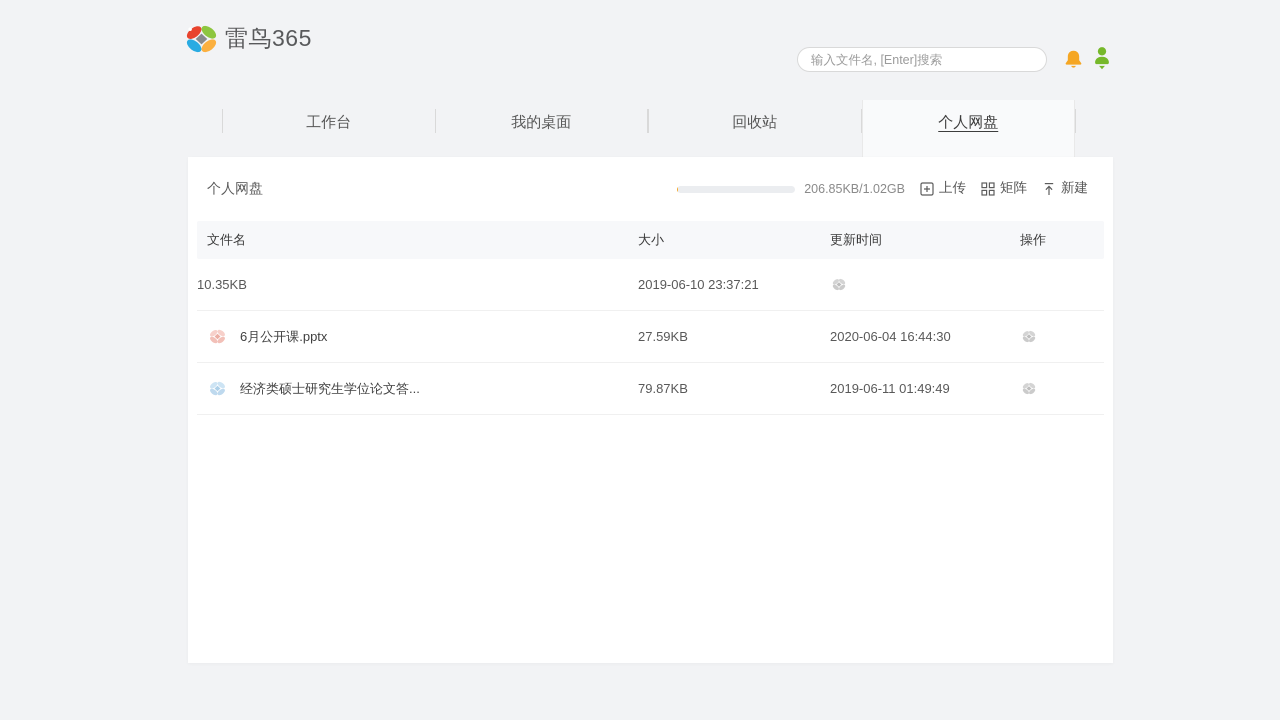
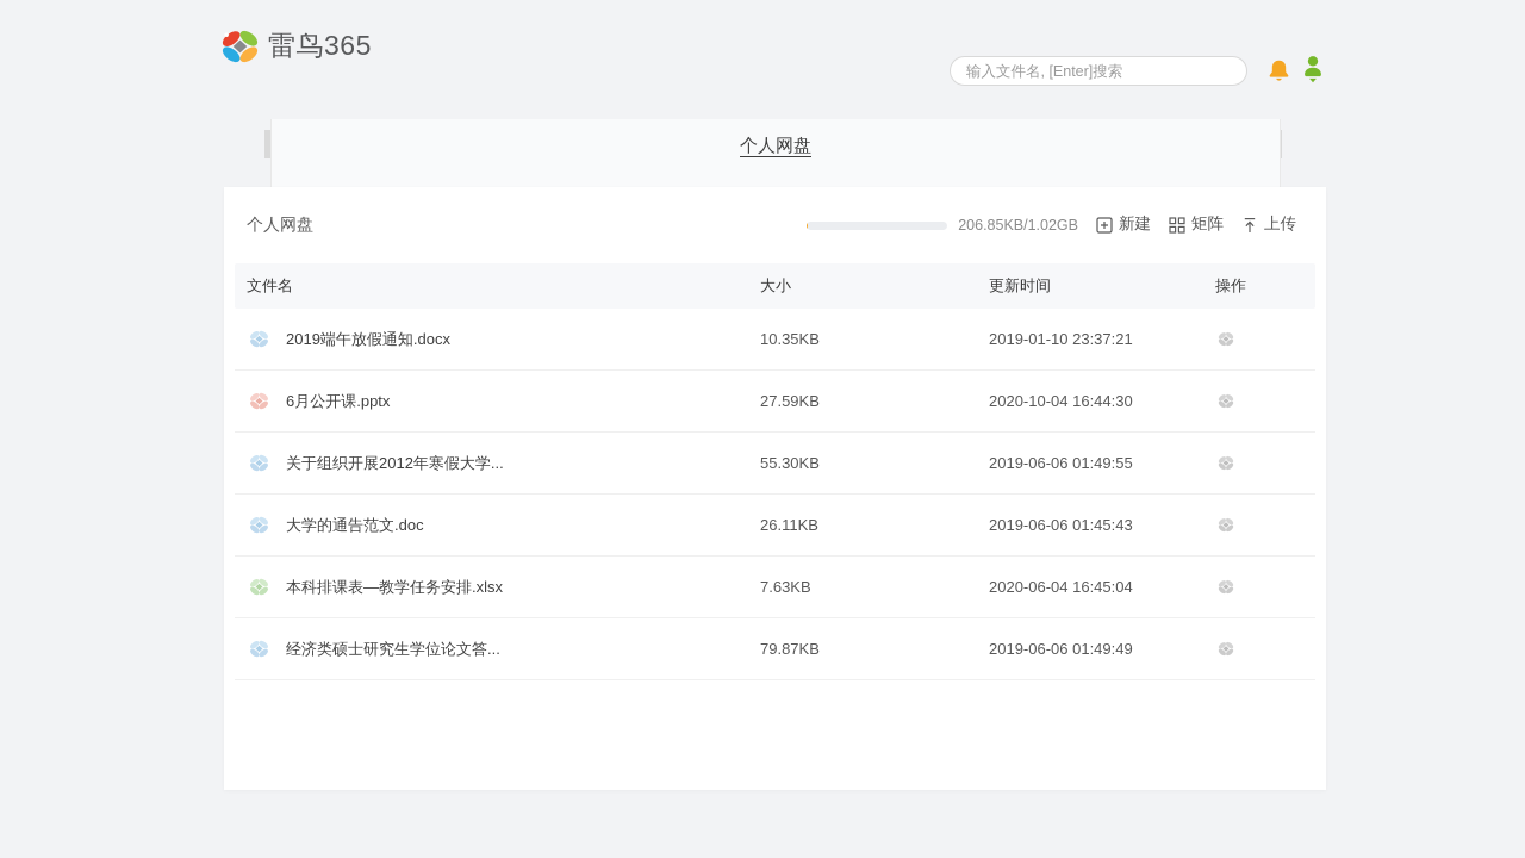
  雷鸟365
  输入文件名, [Enter]搜索
- 工作台
- 我的桌面
- 回收站
  个人网盘
  个人网盘
  206.85KB/1.02GB
- 上传
+ 新建
  矩阵
- 新建
+ 上传
  文件名
  大小
  更新时间
  操作
+ 2019端午放假通知.docx
  10.35KB
- 2019-06-10 23:37:21
+ 2019-01-10 23:37:21
  6月公开课.pptx
  27.59KB
- 2020-06-04 16:44:30
+ 2020-10-04 16:44:30
+ 关于组织开展2012年寒假大学...
+ 55.30KB
+ 2019-06-06 01:49:55
+ 大学的通告范文.doc
+ 26.11KB
+ 2019-06-06 01:45:43
+ 本科排课表—教学任务安排.xlsx
+ 7.63KB
+ 2020-06-04 16:45:04
  经济类硕士研究生学位论文答...
  79.87KB
- 2019-06-11 01:49:49
+ 2019-06-06 01:49:49
